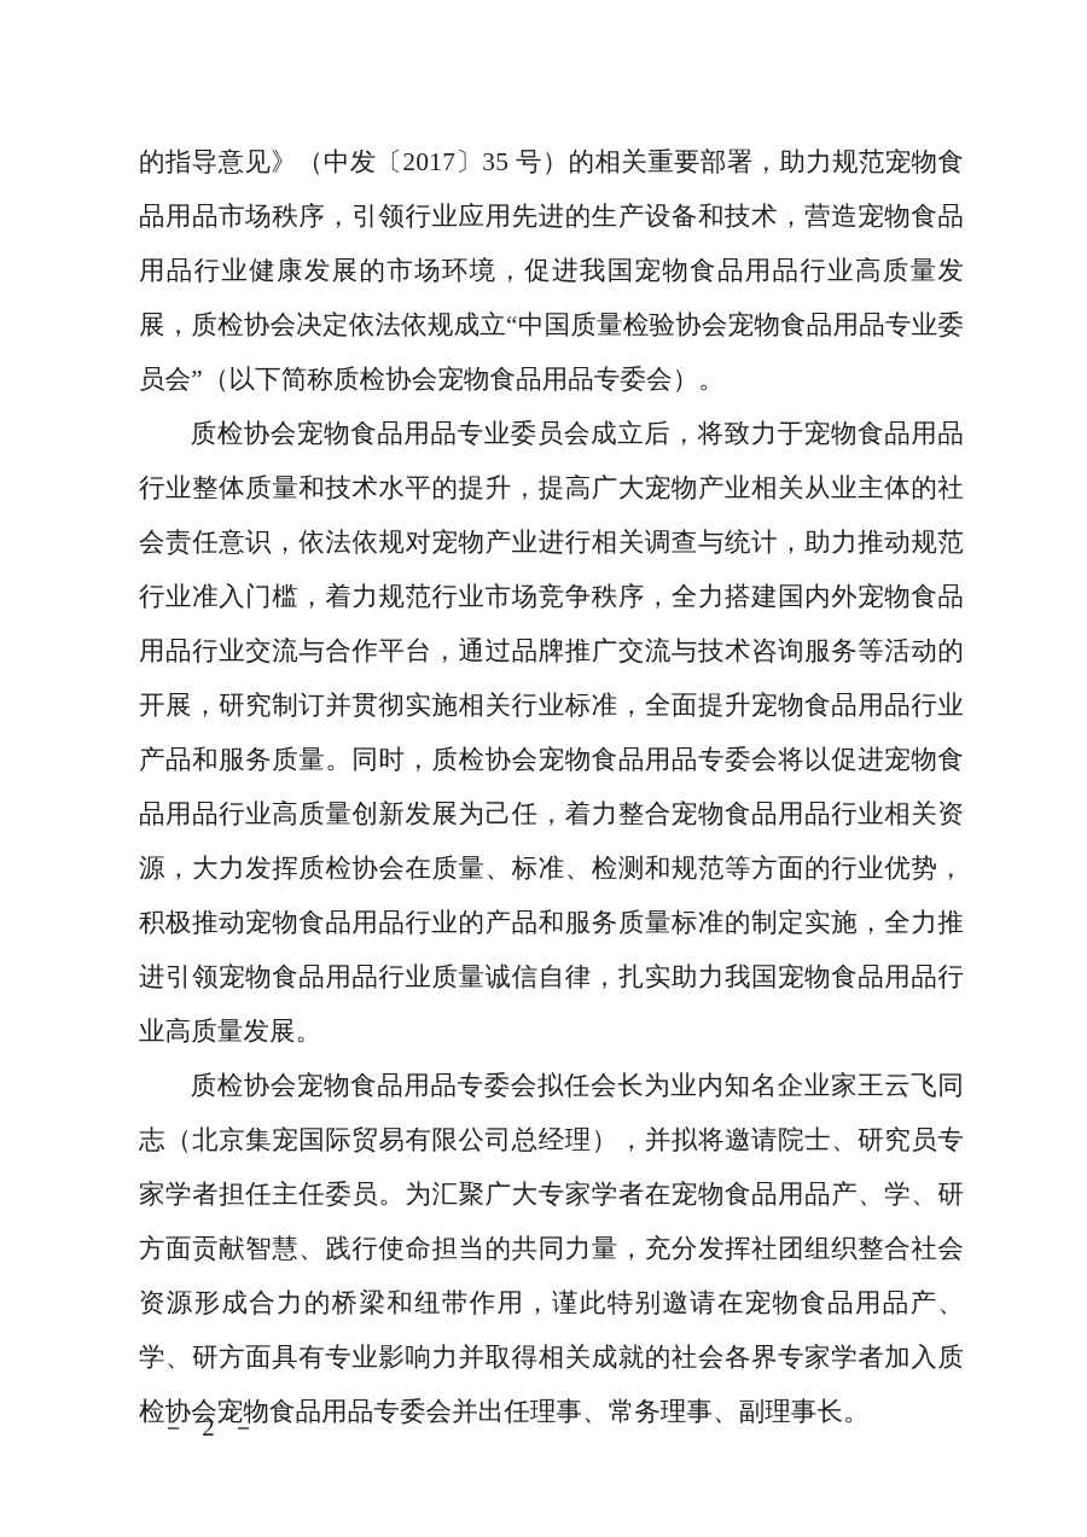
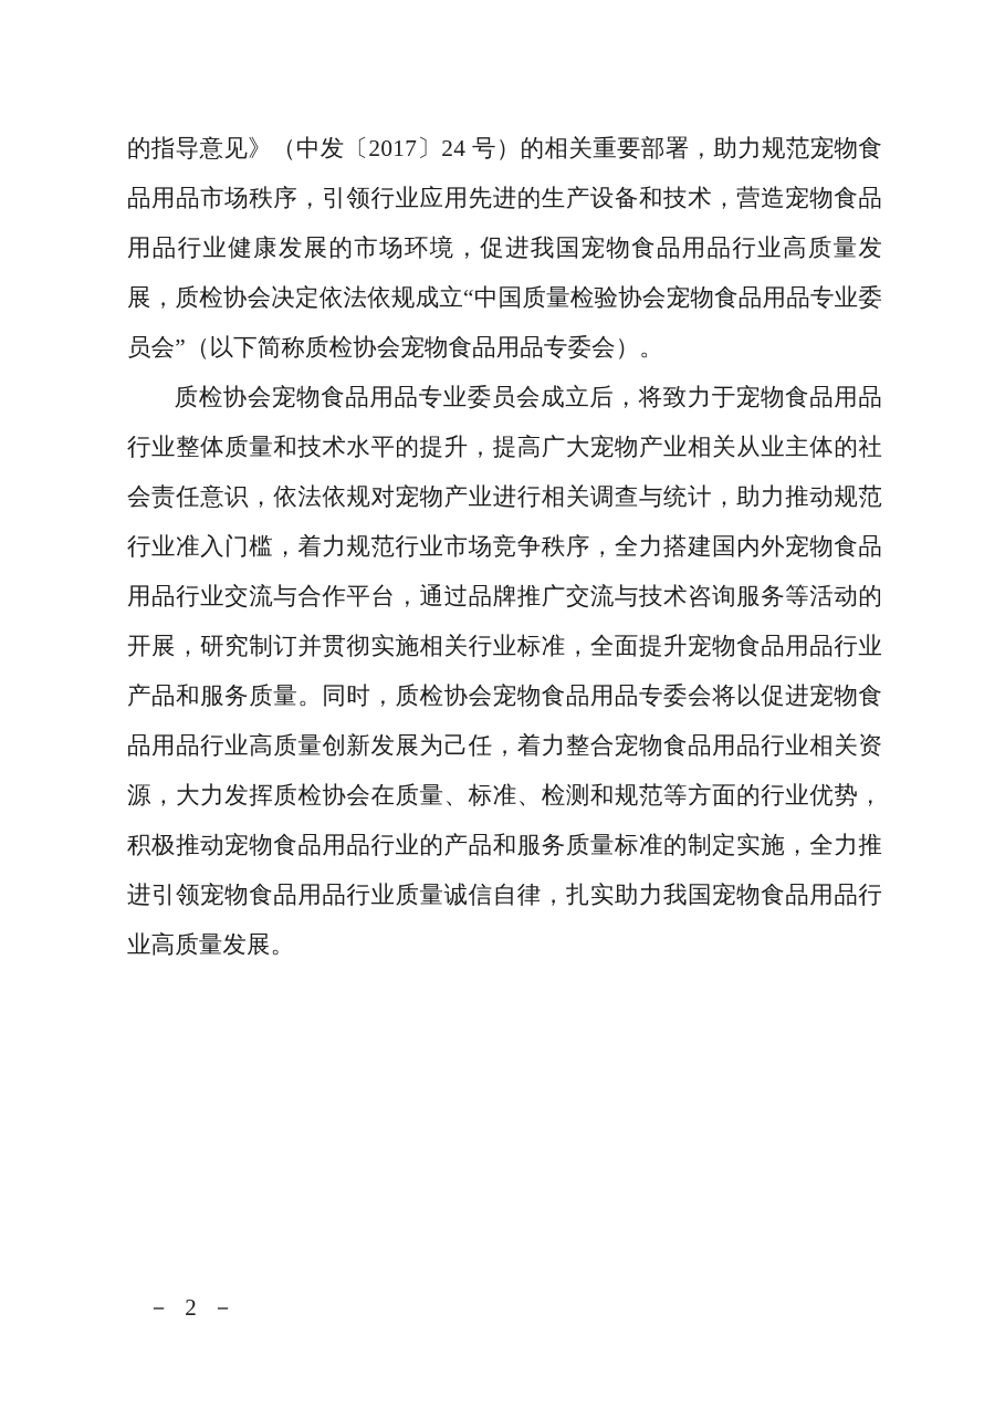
- 的指导意见》（中发〔2017〕35 号）的相关重要部署，助力规范宠物食品用品市场秩序，引领行业应用先进的生产设备和技术，营造宠物食品用品行业健康发展的市场环境，促进我国宠物食品用品行业高质量发展，质检协会决定依法依规成立“中国质量检验协会宠物食品用品专业委员会”（以下简称质检协会宠物食品用品专委会）。
+ 的指导意见》（中发〔2017〕24 号）的相关重要部署，助力规范宠物食品用品市场秩序，引领行业应用先进的生产设备和技术，营造宠物食品用品行业健康发展的市场环境，促进我国宠物食品用品行业高质量发展，质检协会决定依法依规成立“中国质量检验协会宠物食品用品专业委员会”（以下简称质检协会宠物食品用品专委会）。
  质检协会宠物食品用品专业委员会成立后，将致力于宠物食品用品行业整体质量和技术水平的提升，提高广大宠物产业相关从业主体的社会责任意识，依法依规对宠物产业进行相关调查与统计，助力推动规范行业准入门槛，着力规范行业市场竞争秩序，全力搭建国内外宠物食品用品行业交流与合作平台，通过品牌推广交流与技术咨询服务等活动的开展，研究制订并贯彻实施相关行业标准，全面提升宠物食品用品行业产品和服务质量。同时，质检协会宠物食品用品专委会将以促进宠物食品用品行业高质量创新发展为己任，着力整合宠物食品用品行业相关资源，大力发挥质检协会在质量、标准、检测和规范等方面的行业优势，积极推动宠物食品用品行业的产品和服务质量标准的制定实施，全力推进引领宠物食品用品行业质量诚信自律，扎实助力我国宠物食品用品行业高质量发展。
- 质检协会宠物食品用品专委会拟任会长为业内知名企业家王云飞同志（北京集宠国际贸易有限公司总经理），并拟将邀请院士、研究员专家学者担任主任委员。为汇聚广大专家学者在宠物食品用品产、学、研方面贡献智慧、践行使命担当的共同力量，充分发挥社团组织整合社会资源形成合力的桥梁和纽带作用，谨此特别邀请在宠物食品用品产、学、研方面具有专业影响力并取得相关成就的社会各界专家学者加入质检协会宠物食品用品专委会并出任理事、常务理事、副理事长。
  － 2 －
